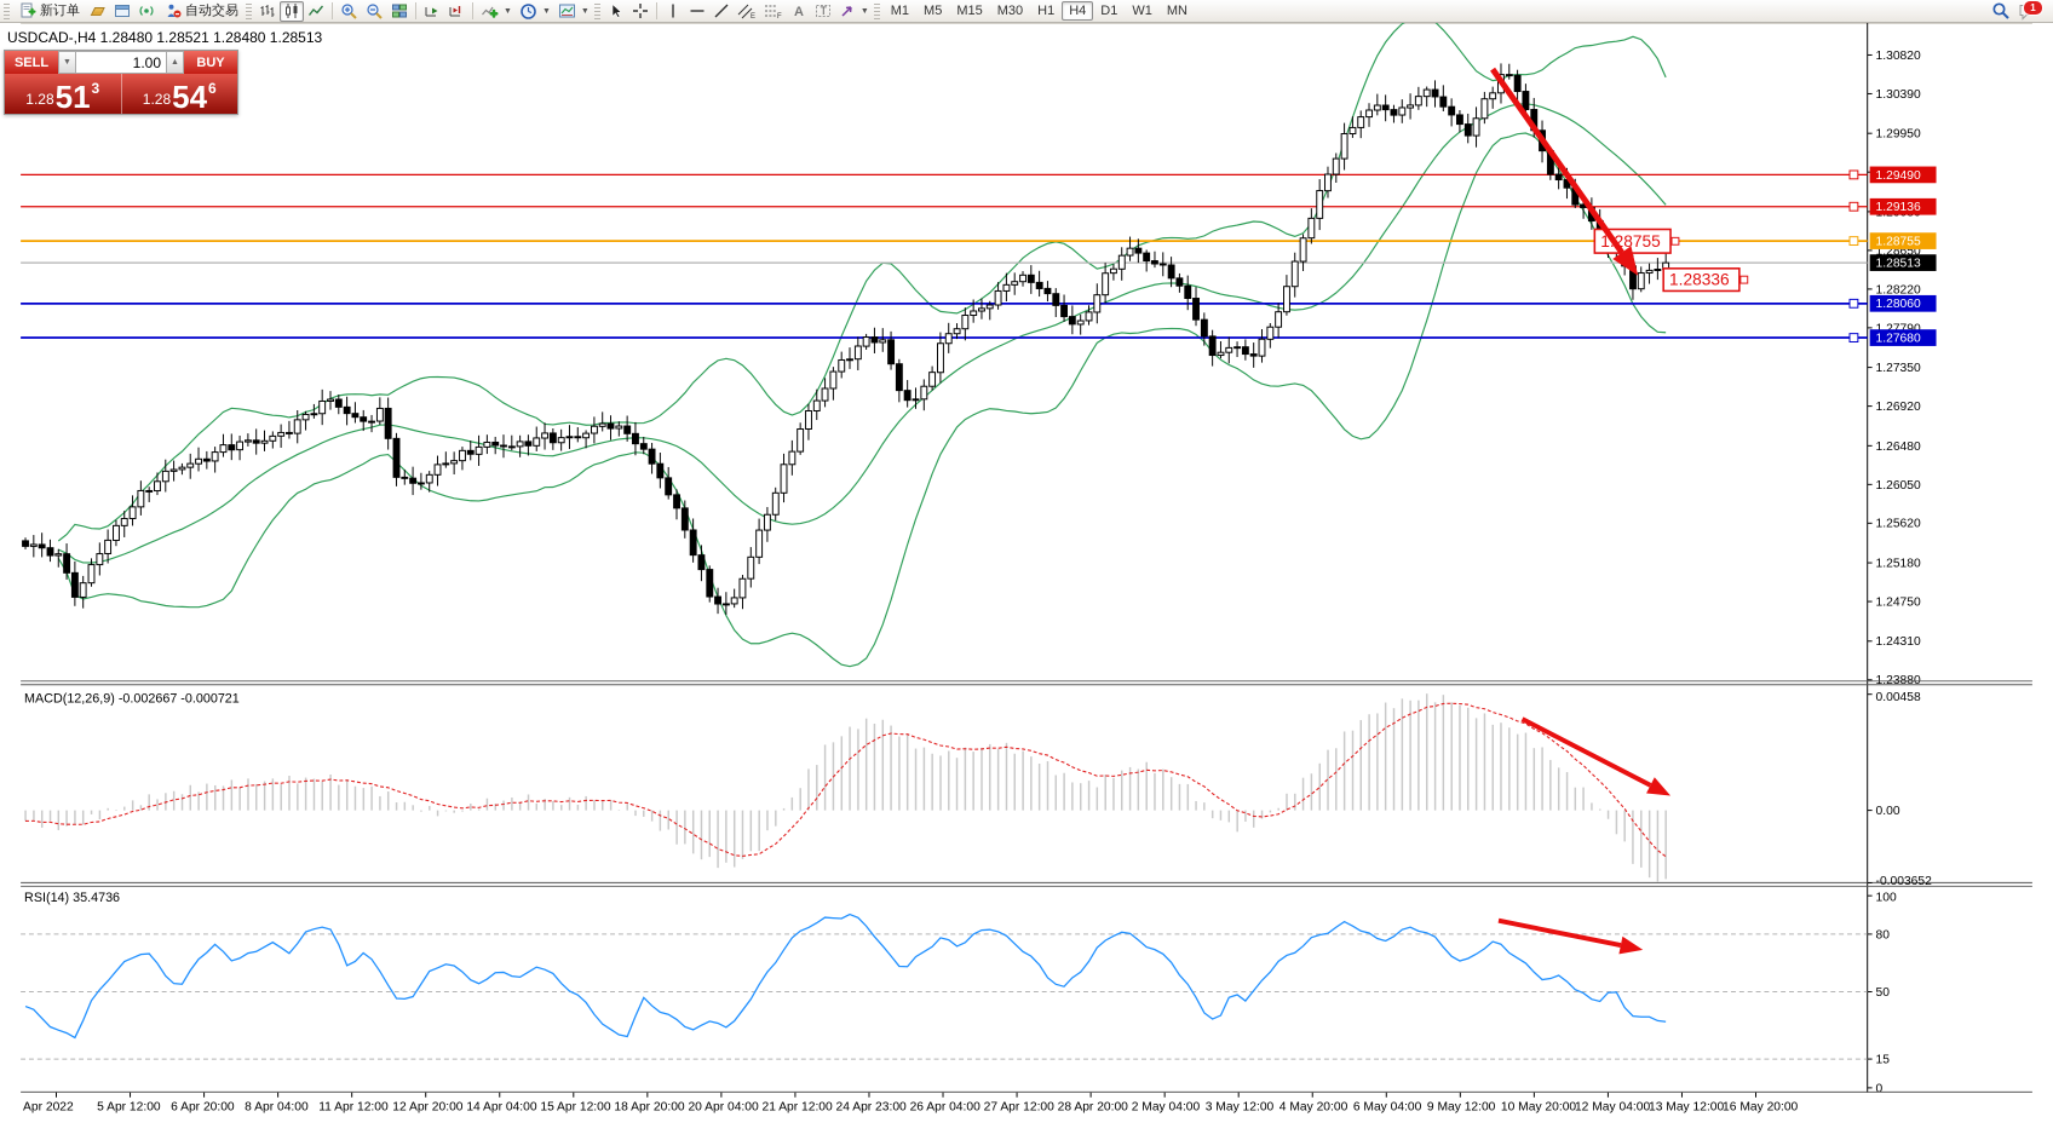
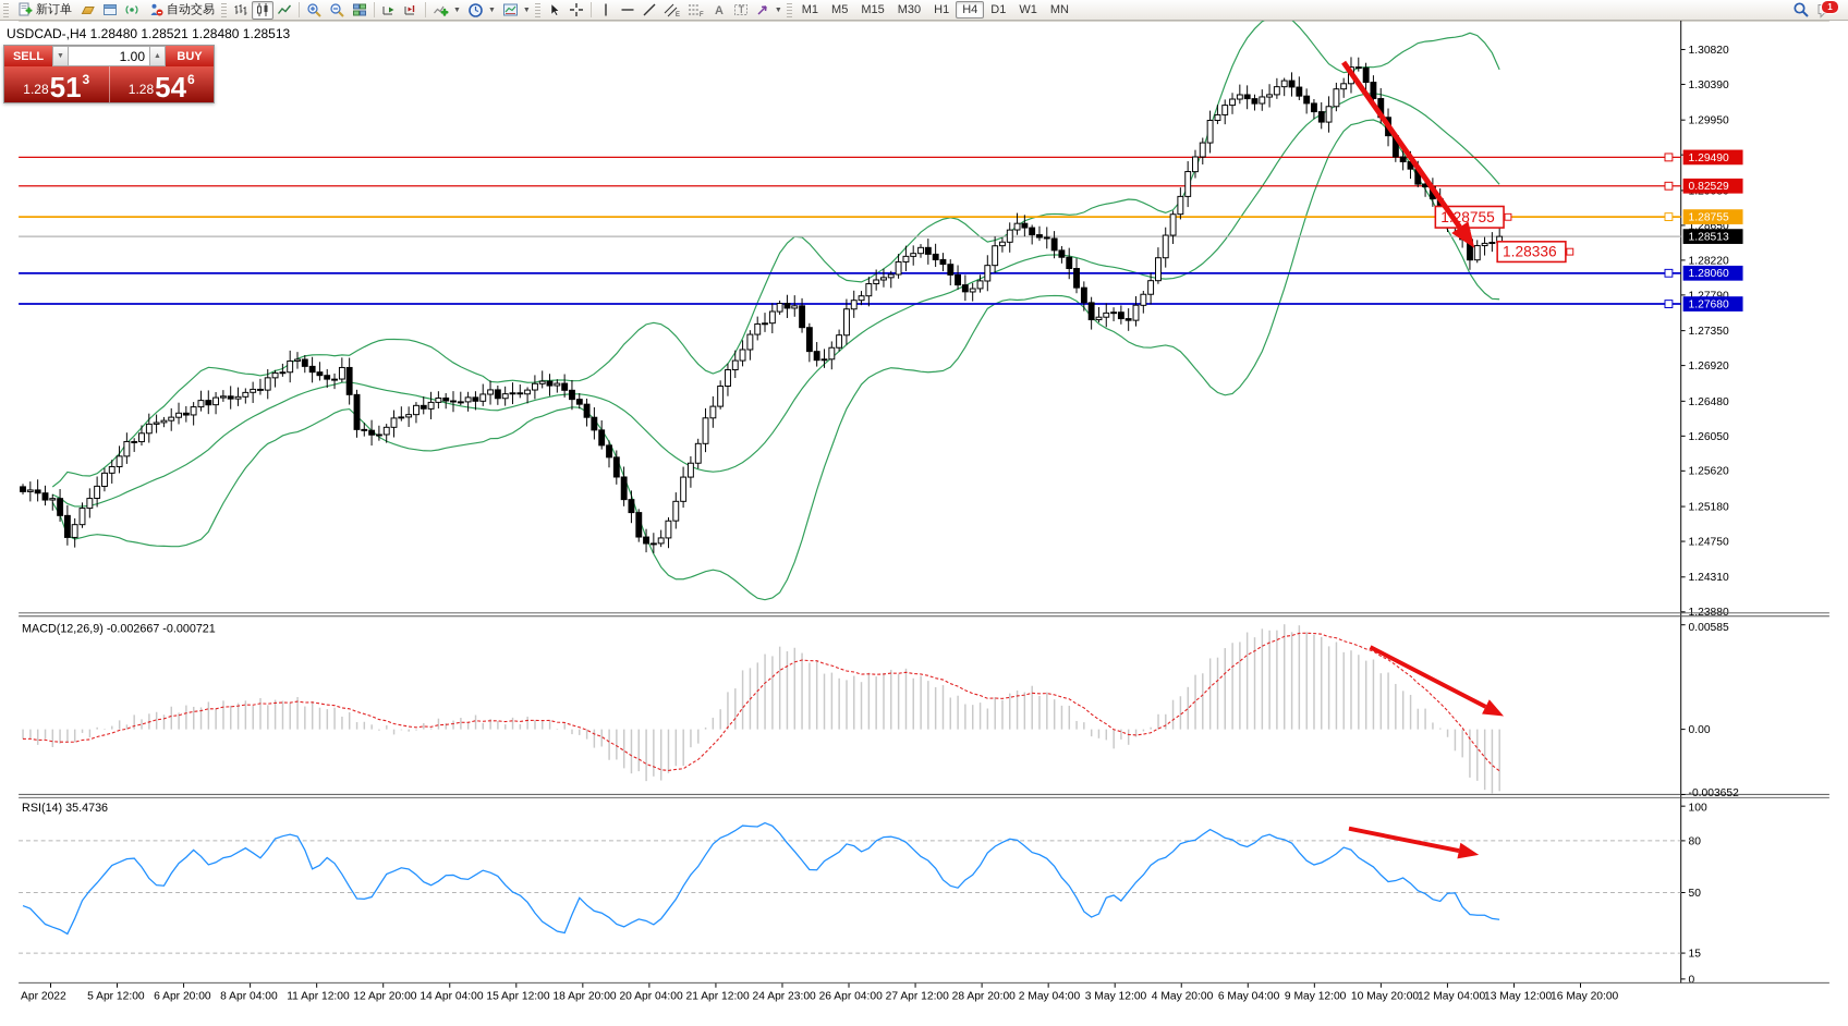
  新订单
  自动交易
  A
  T
  M1
  M5
  M15
  M30
  H1
  H4
  D1
  W1
  MN
  1
  1.30820
  1.30390
  1.29950
  1.28650
  1.28220
  1.27790
  1.27350
  1.26920
  1.26480
  1.26050
  1.25620
  1.25180
  1.24750
  1.24310
  1.29490
- 1.29136
+ 0.82529
  1.28755
  1.28513
  1.28060
  1.27680
  128755
  1.28336
- 0.00458
+ 0.00585
  0.00
  -0.003652
  MACD(12,26,9) -0.002667 -0.000721
  100
  80
  50
  15
  0
  RSI(14) 35.4736
  Apr 2022
  5 Apr 12:00
  6 Apr 20:00
  8 Apr 04:00
  11 Apr 12:00
  12 Apr 20:00
  14 Apr 04:00
  15 Apr 12:00
  18 Apr 20:00
  20 Apr 04:00
  21 Apr 12:00
  24 Apr 23:00
  26 Apr 04:00
  27 Apr 12:00
  28 Apr 20:00
  2 May 04:00
  3 May 12:00
  4 May 20:00
  6 May 04:00
  9 May 12:00
  10 May 20:00
  12 May 04:00
  13 May 12:00
  16 May 20:00
  USDCAD-,H4 1.28480 1.28521 1.28480 1.28513
  SELL
  1.00
  BUY
  1.28
  51
  3
  1.28
  54
  6
